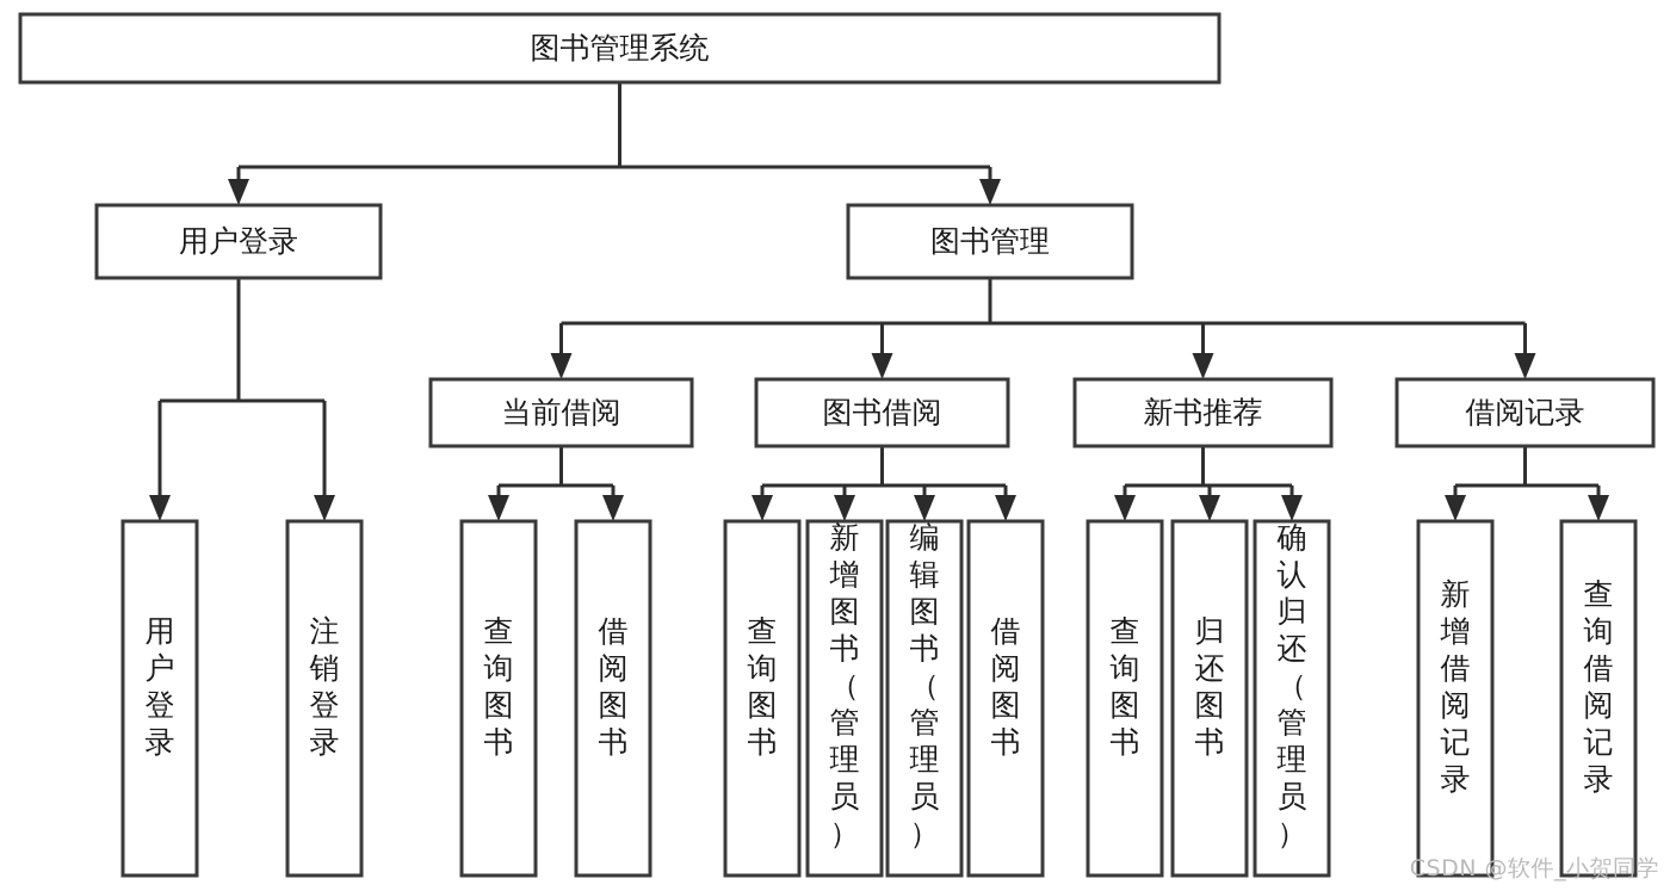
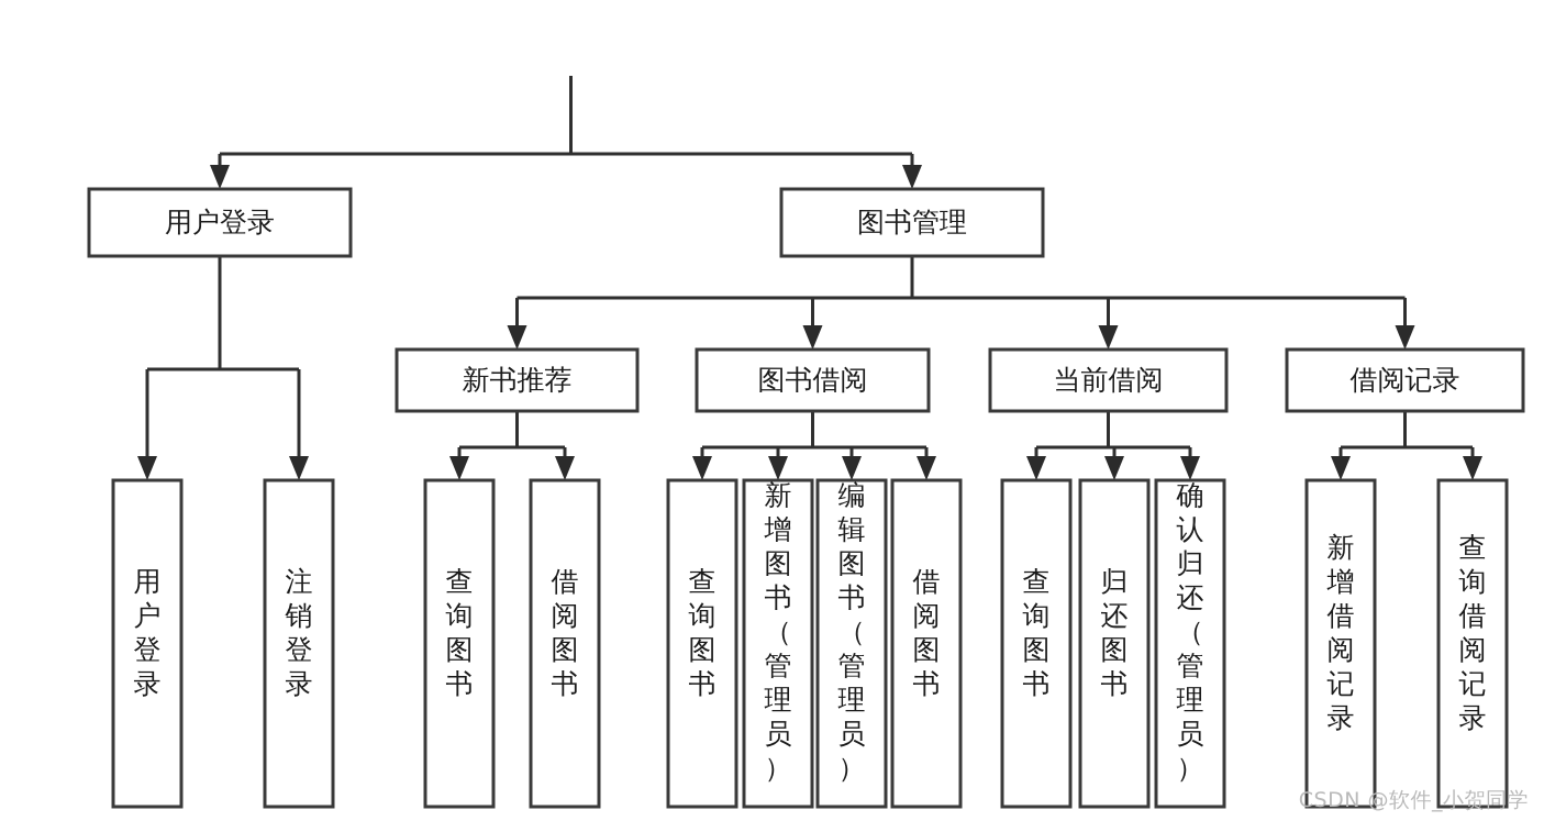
- 图书管理系统
  用户登录
  图书管理
- 当前借阅
+ 新书推荐
  图书借阅
- 新书推荐
+ 当前借阅
  借阅记录
  用户登录
  注销登录
  查询图书
  借阅图书
  查询图书
  新增图书（管理员）
  编辑图书（管理员）
  借阅图书
  查询图书
  归还图书
  确认归还（管理员）
  新增借阅记录
  查询借阅记录
  CSDN @软件_小贺同学
